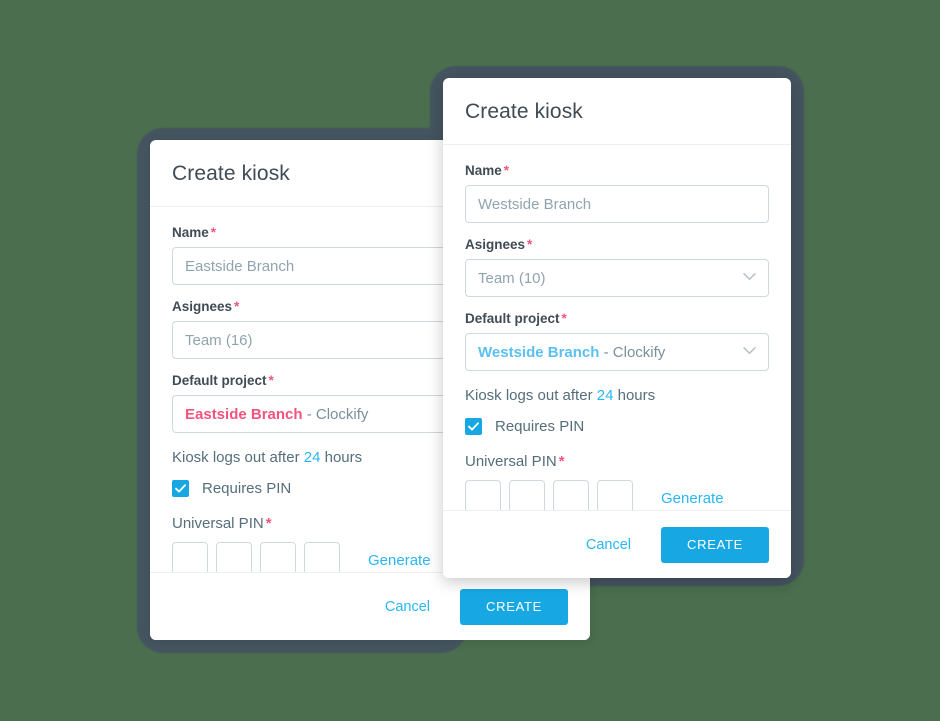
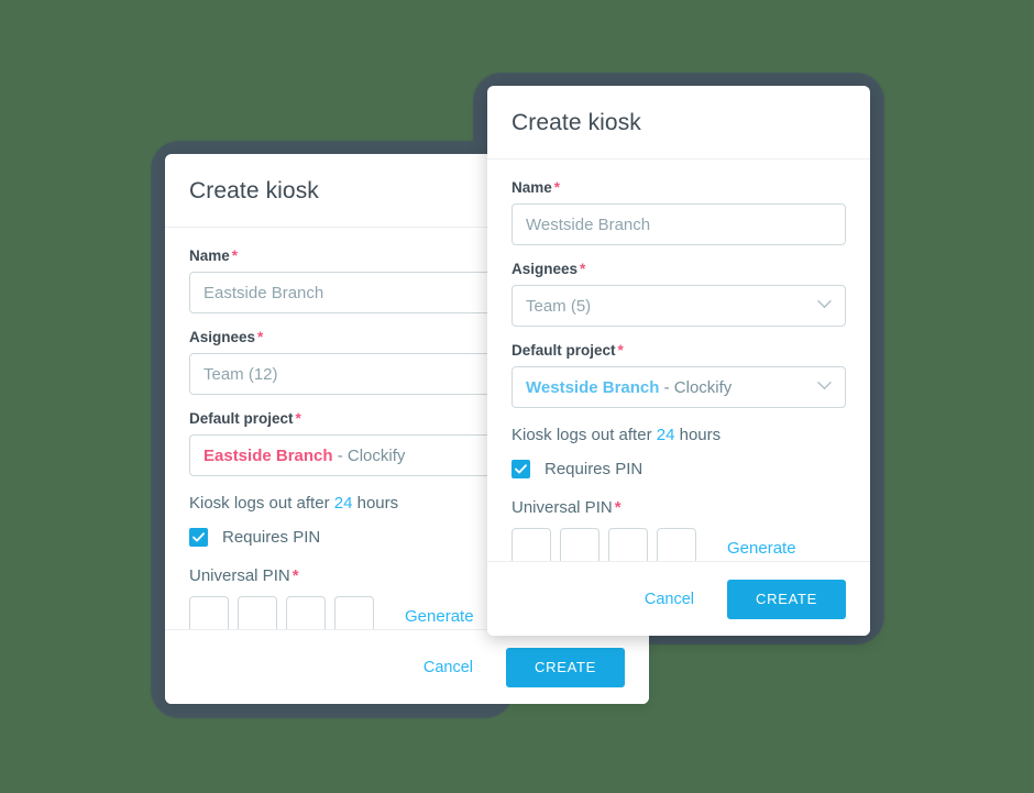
  Create kiosk
  Name *
  Eastside Branch
  Asignees *
- Team (16)
+ Team (12)
  Default project *
  Eastside Branch - Clockify
  Kiosk logs out after 24 hours
  Requires PIN
  Universal PIN*
  Generate
  Cancel
  CREATE
  Create kiosk
  Name *
  Westside Branch
  Asignees *
- Team (10)
+ Team (5)
  Default project *
  Westside Branch - Clockify
  Kiosk logs out after 24 hours
  Requires PIN
  Universal PIN*
  Generate
  Cancel
  CREATE
